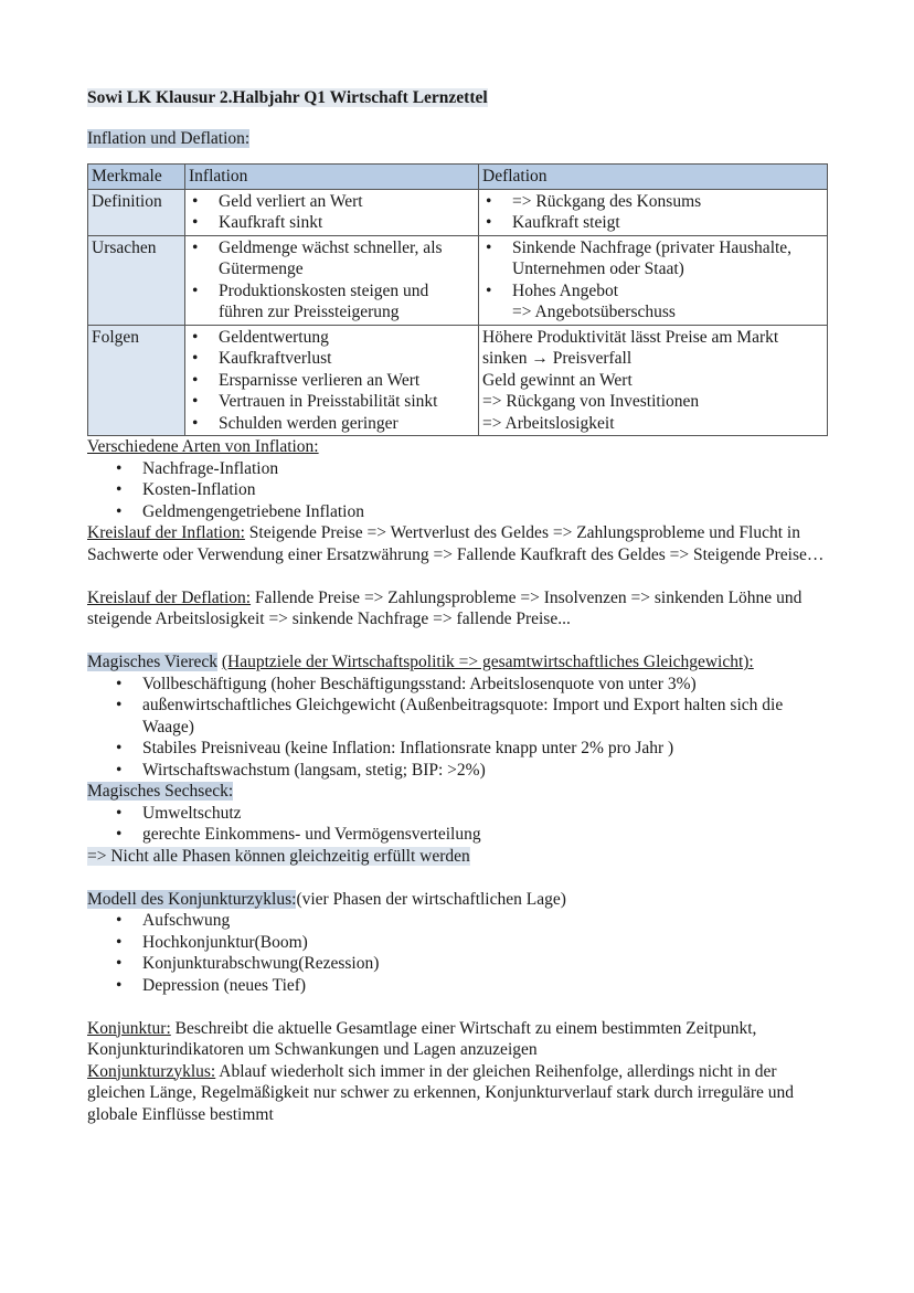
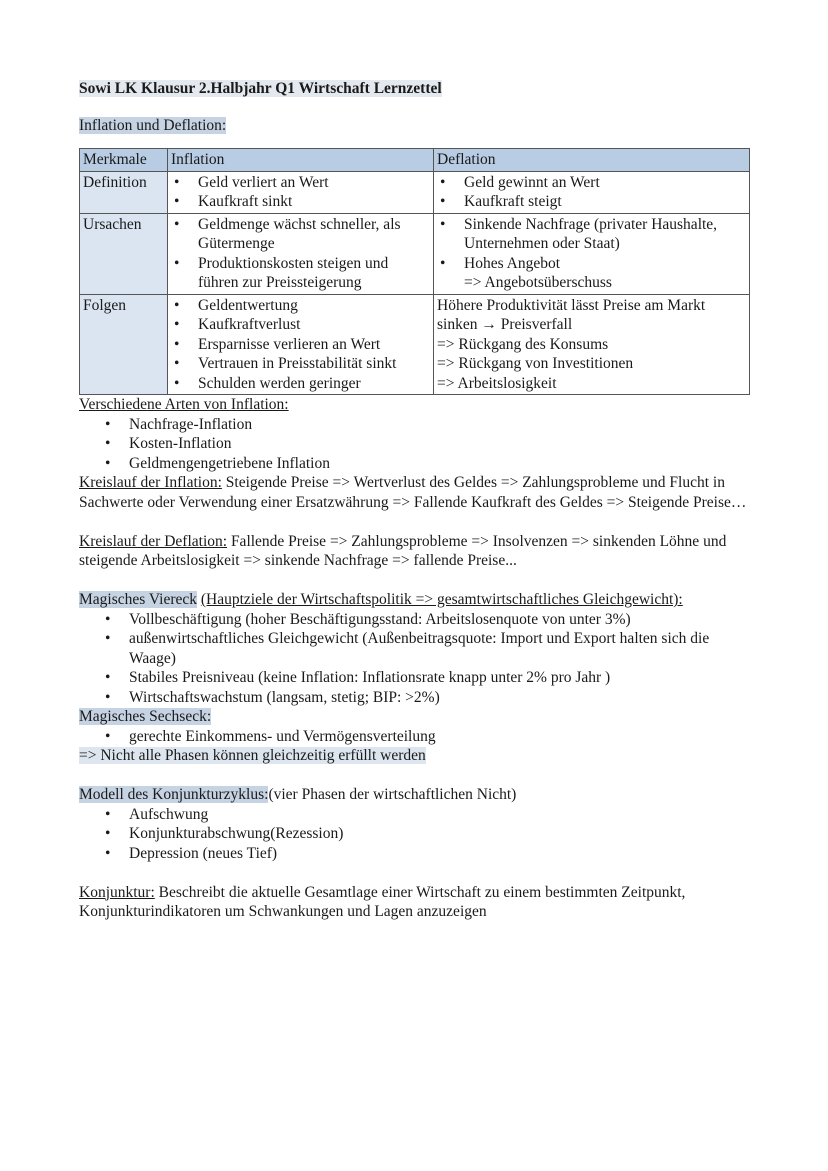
  Sowi LK Klausur 2.Halbjahr Q1 Wirtschaft Lernzettel
  Inflation und Deflation:
  Merkmale	Inflation	Deflation
- Definition	Geld verliert an Wert Kaufkraft sinkt	=> Rückgang des Konsums Kaufkraft steigt
+ Definition	Geld verliert an Wert Kaufkraft sinkt	Geld gewinnt an Wert Kaufkraft steigt
  Ursachen	Geldmenge wächst schneller, als Gütermenge Produktionskosten steigen und führen zur Preissteigerung	Sinkende Nachfrage (privater Haushalte, Unternehmen oder Staat) Hohes Angebot=> Angebotsüberschuss
- Folgen	Geldentwertung Kaufkraftverlust Ersparnisse verlieren an Wert Vertrauen in Preisstabilität sinkt Schulden werden geringer	Höhere Produktivität lässt Preise am Markt sinken → Preisverfall Geld gewinnt an Wert => Rückgang von Investitionen => Arbeitslosigkeit
+ Folgen	Geldentwertung Kaufkraftverlust Ersparnisse verlieren an Wert Vertrauen in Preisstabilität sinkt Schulden werden geringer	Höhere Produktivität lässt Preise am Markt sinken → Preisverfall => Rückgang des Konsums => Rückgang von Investitionen => Arbeitslosigkeit
  Verschiedene Arten von Inflation:
  Nachfrage-Inflation
  Kosten-Inflation
  Geldmengengetriebene Inflation
  Kreislauf der Inflation: Steigende Preise => Wertverlust des Geldes => Zahlungsprobleme und Flucht in Sachwerte oder Verwendung einer Ersatzwährung => Fallende Kaufkraft des Geldes => Steigende Preise…
  Kreislauf der Deflation: Fallende Preise => Zahlungsprobleme => Insolvenzen => sinkenden Löhne und steigende Arbeitslosigkeit => sinkende Nachfrage => fallende Preise...
  Magisches Viereck (Hauptziele der Wirtschaftspolitik => gesamtwirtschaftliches Gleichgewicht):
  Vollbeschäftigung (hoher Beschäftigungsstand: Arbeitslosenquote von unter 3%)
  außenwirtschaftliches Gleichgewicht (Außenbeitragsquote: Import und Export halten sich die Waage)
  Stabiles Preisniveau (keine Inflation: Inflationsrate knapp unter 2% pro Jahr )
  Wirtschaftswachstum (langsam, stetig; BIP: >2%)
  Magisches Sechseck:
- Umweltschutz
  gerechte Einkommens- und Vermögensverteilung
  => Nicht alle Phasen können gleichzeitig erfüllt werden
- Modell des Konjunkturzyklus:(vier Phasen der wirtschaftlichen Lage)
+ Modell des Konjunkturzyklus:(vier Phasen der wirtschaftlichen Nicht)
  Aufschwung
- Hochkonjunktur(Boom)
  Konjunkturabschwung(Rezession)
  Depression (neues Tief)
  Konjunktur: Beschreibt die aktuelle Gesamtlage einer Wirtschaft zu einem bestimmten Zeitpunkt, Konjunkturindikatoren um Schwankungen und Lagen anzuzeigen
- Konjunkturzyklus: Ablauf wiederholt sich immer in der gleichen Reihenfolge, allerdings nicht in der gleichen Länge, Regelmäßigkeit nur schwer zu erkennen, Konjunkturverlauf stark durch irreguläre und globale Einflüsse bestimmt
